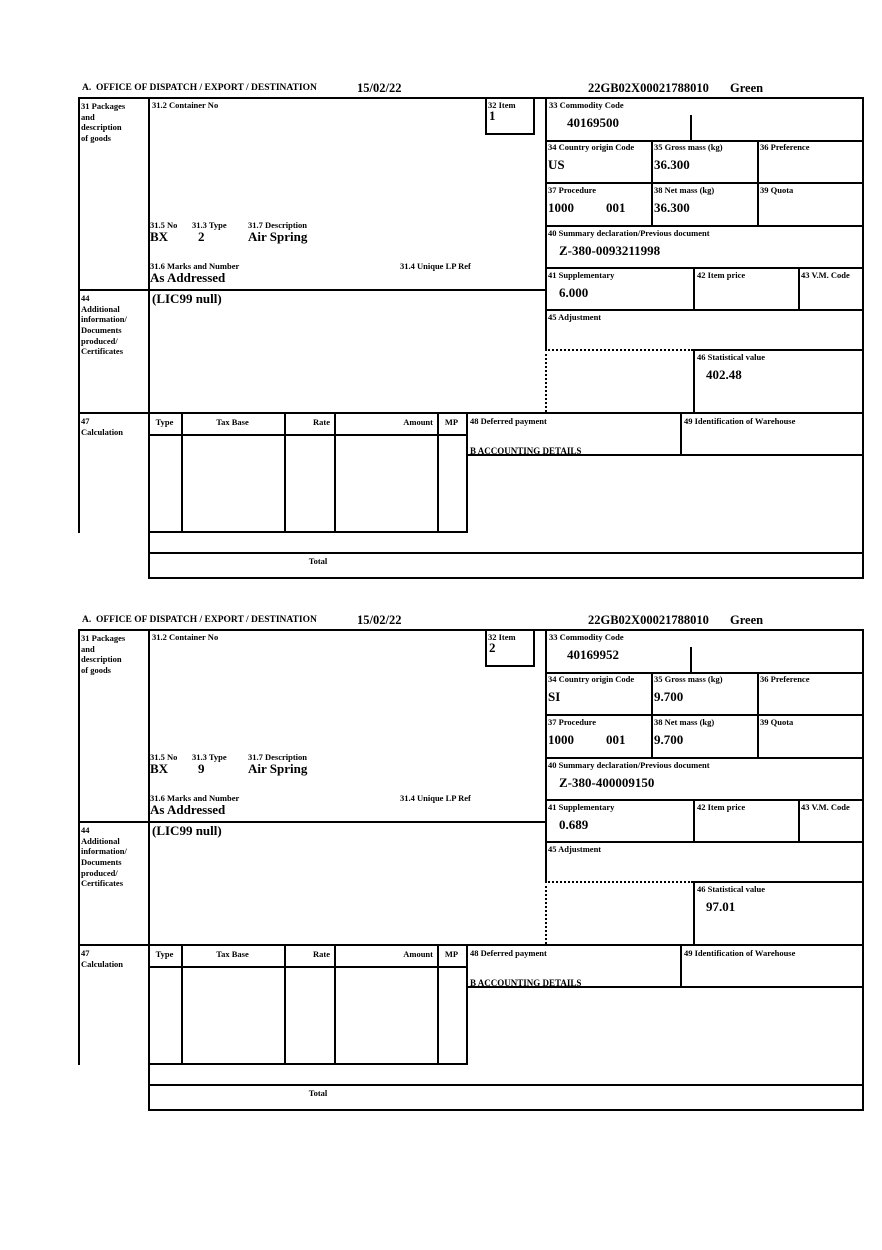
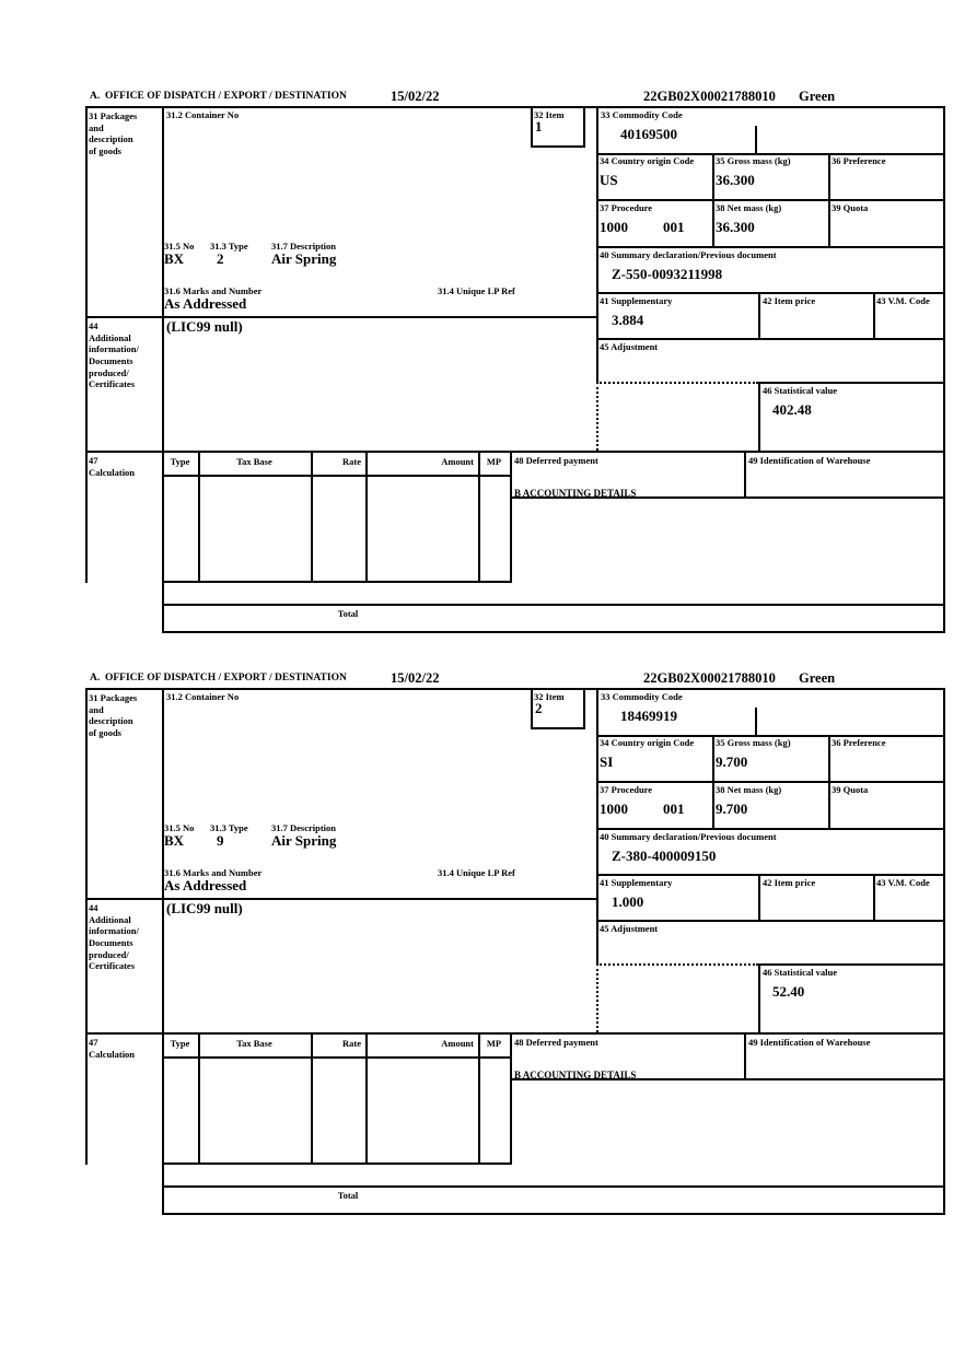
  A. OFFICE OF DISPATCH / EXPORT / DESTINATION
  15/02/22
  22GB02X00021788010
  Green
  31 Packages
  and
  description
  of goods
  31.2 Container No
  32 Item
  33 Commodity Code
  34 Country origin Code
  35 Gross mass (kg)
  36 Preference
  37 Procedure
  38 Net mass (kg)
  39 Quota
  40 Summary declaration/Previous document
  41 Supplementary
  42 Item price
  43 V.M. Code
  45 Adjustment
  46 Statistical value
  44
  Additional
  information/
  Documents
  produced/
  Certificates
  31.5 No
  31.3 Type
  31.7 Description
  31.6 Marks and Number
  31.4 Unique LP Ref
  47
  Calculation
  Type
  Tax Base
  Rate
  Amount
  MP
  48 Deferred payment
  49 Identification of Warehouse
  B ACCOUNTING DETAILS
  Total
  1
  40169500
  US
  36.300
  1000
  001
  36.300
- Z-380-0093211998
+ Z-550-0093211998
- 6.000
+ 3.884
  402.48
  BX
  2
  Air Spring
  As Addressed
  (LIC99 null)
  A. OFFICE OF DISPATCH / EXPORT / DESTINATION
  15/02/22
  22GB02X00021788010
  Green
  31 Packages
  and
  description
  of goods
  31.2 Container No
  32 Item
  33 Commodity Code
  34 Country origin Code
  35 Gross mass (kg)
  36 Preference
  37 Procedure
  38 Net mass (kg)
  39 Quota
  40 Summary declaration/Previous document
  41 Supplementary
  42 Item price
  43 V.M. Code
  45 Adjustment
  46 Statistical value
  44
  Additional
  information/
  Documents
  produced/
  Certificates
  31.5 No
  31.3 Type
  31.7 Description
  31.6 Marks and Number
  31.4 Unique LP Ref
  47
  Calculation
  Type
  Tax Base
  Rate
  Amount
  MP
  48 Deferred payment
  49 Identification of Warehouse
  B ACCOUNTING DETAILS
  Total
  2
- 40169952
+ 18469919
  SI
  9.700
  1000
  001
  9.700
  Z-380-400009150
- 0.689
+ 1.000
- 97.01
+ 52.40
  BX
  9
  Air Spring
  As Addressed
  (LIC99 null)
